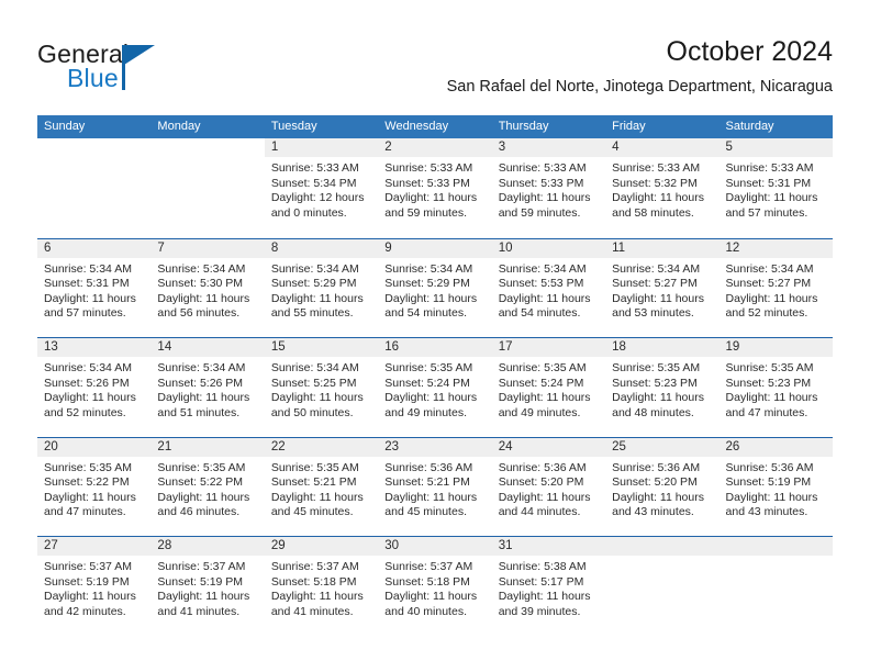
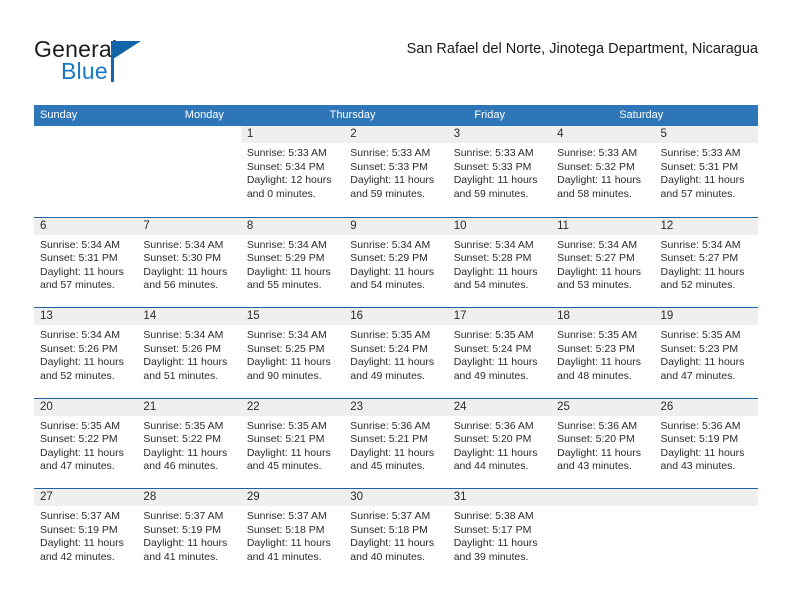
  General
  Blue
- October 2024
  San Rafael del Norte, Jinotega Department, Nicaragua
  Sunday
  Monday
- Tuesday
- Wednesday
  Thursday
  Friday
  Saturday
  1
  Sunrise: 5:33 AM
  Sunset: 5:34 PM
  Daylight: 12 hours
  and 0 minutes.
  2
  Sunrise: 5:33 AM
  Sunset: 5:33 PM
  Daylight: 11 hours
  and 59 minutes.
  3
  Sunrise: 5:33 AM
  Sunset: 5:33 PM
  Daylight: 11 hours
  and 59 minutes.
  4
  Sunrise: 5:33 AM
  Sunset: 5:32 PM
  Daylight: 11 hours
  and 58 minutes.
  5
  Sunrise: 5:33 AM
  Sunset: 5:31 PM
  Daylight: 11 hours
  and 57 minutes.
  6
  Sunrise: 5:34 AM
  Sunset: 5:31 PM
  Daylight: 11 hours
  and 57 minutes.
  7
  Sunrise: 5:34 AM
  Sunset: 5:30 PM
  Daylight: 11 hours
  and 56 minutes.
  8
  Sunrise: 5:34 AM
  Sunset: 5:29 PM
  Daylight: 11 hours
  and 55 minutes.
  9
  Sunrise: 5:34 AM
  Sunset: 5:29 PM
  Daylight: 11 hours
  and 54 minutes.
  10
  Sunrise: 5:34 AM
- Sunset: 5:53 PM
+ Sunset: 5:28 PM
  Daylight: 11 hours
  and 54 minutes.
  11
  Sunrise: 5:34 AM
  Sunset: 5:27 PM
  Daylight: 11 hours
  and 53 minutes.
  12
  Sunrise: 5:34 AM
  Sunset: 5:27 PM
  Daylight: 11 hours
  and 52 minutes.
  13
  Sunrise: 5:34 AM
  Sunset: 5:26 PM
  Daylight: 11 hours
  and 52 minutes.
  14
  Sunrise: 5:34 AM
  Sunset: 5:26 PM
  Daylight: 11 hours
  and 51 minutes.
  15
  Sunrise: 5:34 AM
  Sunset: 5:25 PM
  Daylight: 11 hours
- and 50 minutes.
+ and 90 minutes.
  16
  Sunrise: 5:35 AM
  Sunset: 5:24 PM
  Daylight: 11 hours
  and 49 minutes.
  17
  Sunrise: 5:35 AM
  Sunset: 5:24 PM
  Daylight: 11 hours
  and 49 minutes.
  18
  Sunrise: 5:35 AM
  Sunset: 5:23 PM
  Daylight: 11 hours
  and 48 minutes.
  19
  Sunrise: 5:35 AM
  Sunset: 5:23 PM
  Daylight: 11 hours
  and 47 minutes.
  20
  Sunrise: 5:35 AM
  Sunset: 5:22 PM
  Daylight: 11 hours
  and 47 minutes.
  21
  Sunrise: 5:35 AM
  Sunset: 5:22 PM
  Daylight: 11 hours
  and 46 minutes.
  22
  Sunrise: 5:35 AM
  Sunset: 5:21 PM
  Daylight: 11 hours
  and 45 minutes.
  23
  Sunrise: 5:36 AM
  Sunset: 5:21 PM
  Daylight: 11 hours
  and 45 minutes.
  24
  Sunrise: 5:36 AM
  Sunset: 5:20 PM
  Daylight: 11 hours
  and 44 minutes.
  25
  Sunrise: 5:36 AM
  Sunset: 5:20 PM
  Daylight: 11 hours
  and 43 minutes.
  26
  Sunrise: 5:36 AM
  Sunset: 5:19 PM
  Daylight: 11 hours
  and 43 minutes.
  27
  Sunrise: 5:37 AM
  Sunset: 5:19 PM
  Daylight: 11 hours
  and 42 minutes.
  28
  Sunrise: 5:37 AM
  Sunset: 5:19 PM
  Daylight: 11 hours
  and 41 minutes.
  29
  Sunrise: 5:37 AM
  Sunset: 5:18 PM
  Daylight: 11 hours
  and 41 minutes.
  30
  Sunrise: 5:37 AM
  Sunset: 5:18 PM
  Daylight: 11 hours
  and 40 minutes.
  31
  Sunrise: 5:38 AM
  Sunset: 5:17 PM
  Daylight: 11 hours
  and 39 minutes.
